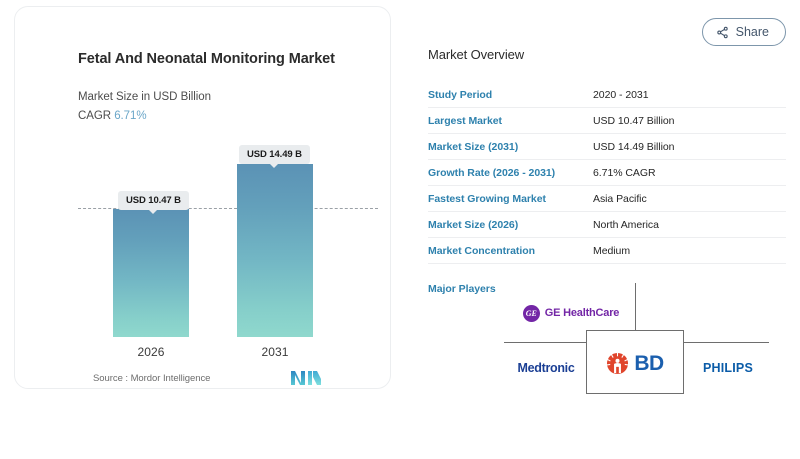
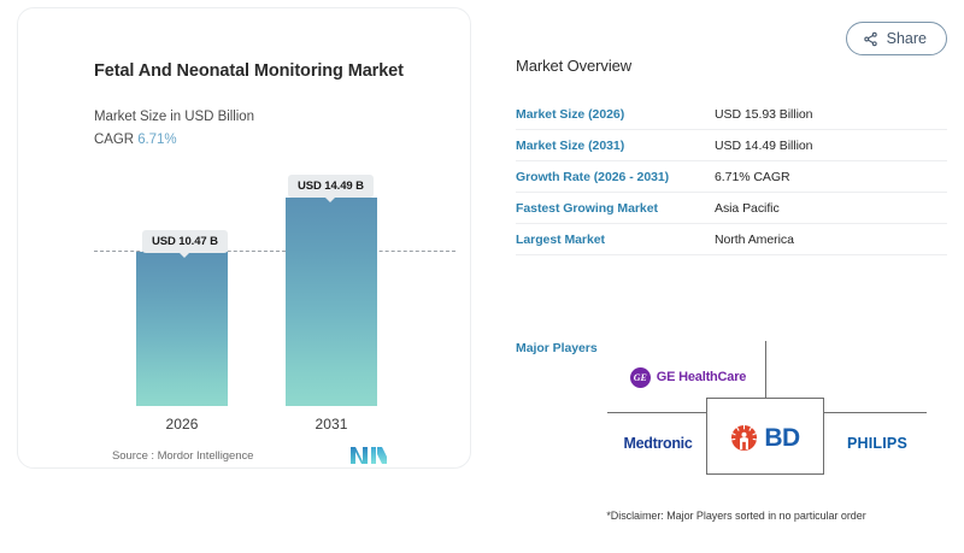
  Fetal And Neonatal Monitoring Market
  Market Size in USD Billion
  CAGR 6.71%
  USD 10.47 B
  USD 14.49 B
  2026
  2031
  Source : Mordor Intelligence
  Share
  Market Overview
- Study Period
- 2020 - 2031
- Largest Market
+ Market Size (2026)
- USD 10.47 Billion
+ USD 15.93 Billion
  Market Size (2031)
  USD 14.49 Billion
  Growth Rate (2026 - 2031)
  6.71% CAGR
  Fastest Growing Market
  Asia Pacific
- Market Size (2026)
+ Largest Market
  North America
- Market Concentration
- Medium
  Major Players
  GE
  GE HealthCare
  Medtronic
  BD
  PHILIPS
+ *Disclaimer: Major Players sorted in no particular order
